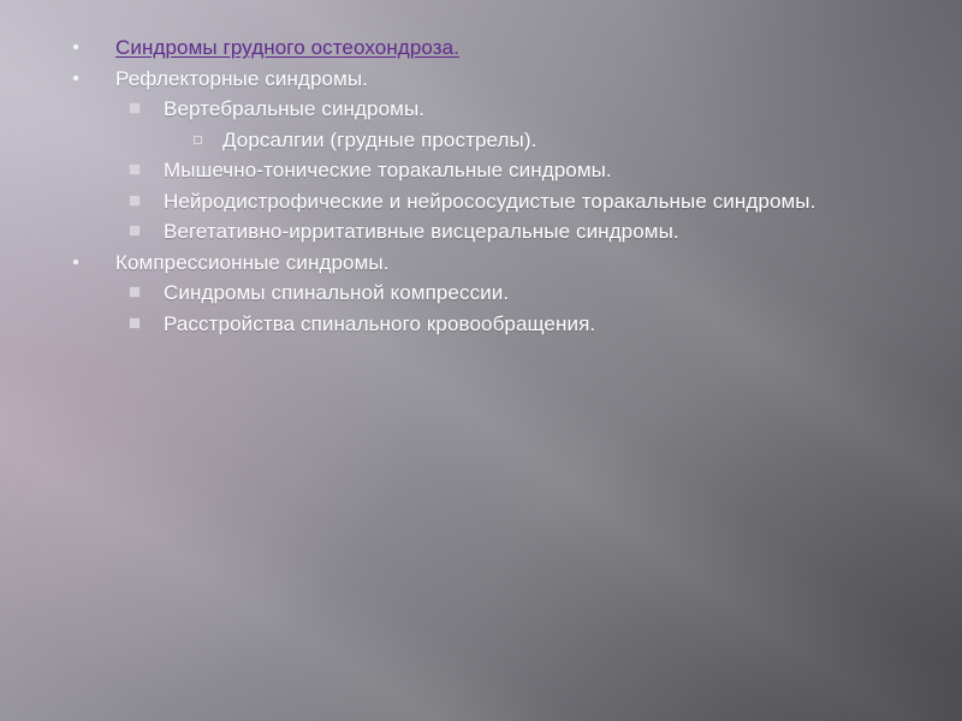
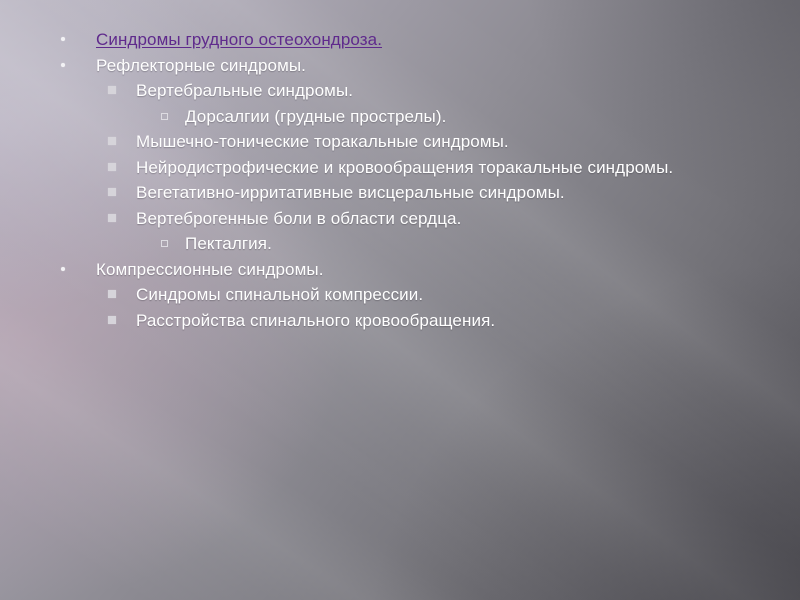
  Синдромы грудного остеохондроза.
  Рефлекторные синдромы.
  Вертебральные синдромы.
  Дорсалгии (грудные прострелы).
  Мышечно-тонические торакальные синдромы.
- Нейродистрофические и нейрососудистые торакальные синдромы.
+ Нейродистрофические и кровообращения торакальные синдромы.
  Вегетативно-ирритативные висцеральные синдромы.
+ Вертеброгенные боли в области сердца.
+ Пекталгия.
  Компрессионные синдромы.
  Синдромы спинальной компрессии.
  Расстройства спинального кровообращения.
